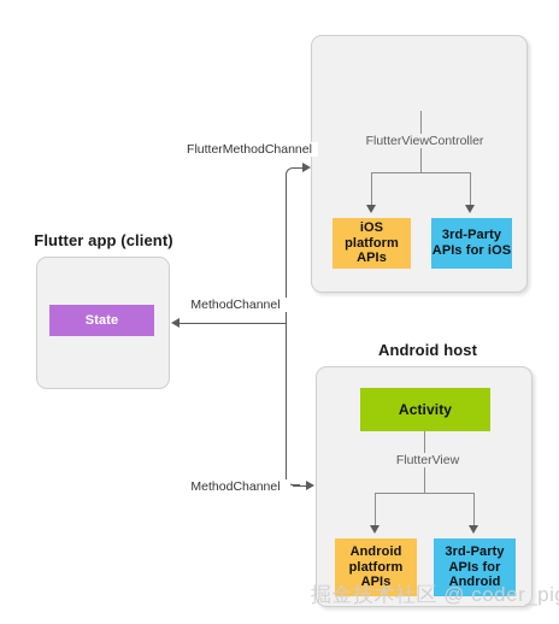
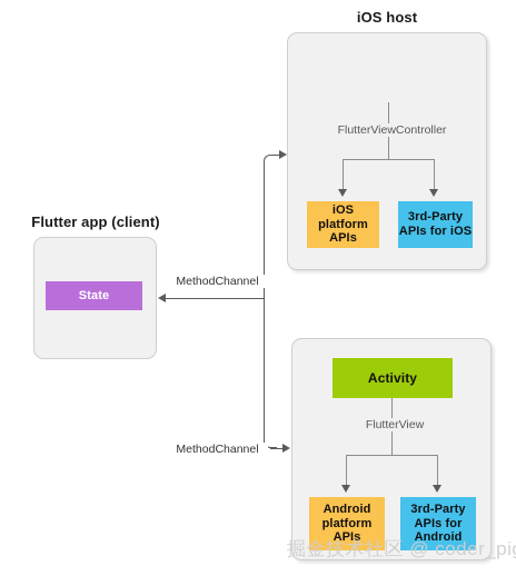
+ iOS host
  FlutterViewController
  iOS
  platform
  APIs
  3rd-Party
  APIs for iOS
- Android host
  Activity
  FlutterView
  Android
  platform
  APIs
  3rd-Party
  APIs for
  Android
  Flutter app (client)
  State
- FlutterMethodChannel
  MethodChannel
  MethodChannel
  掘金技术社区 @ coder_pi
